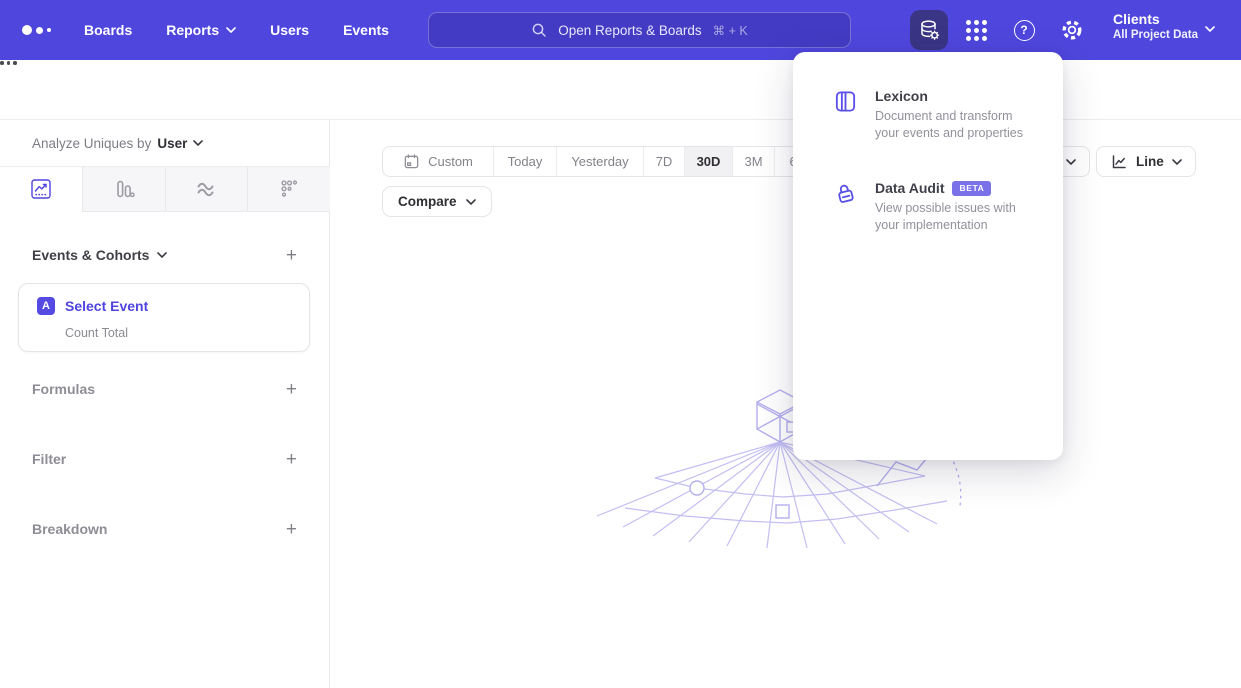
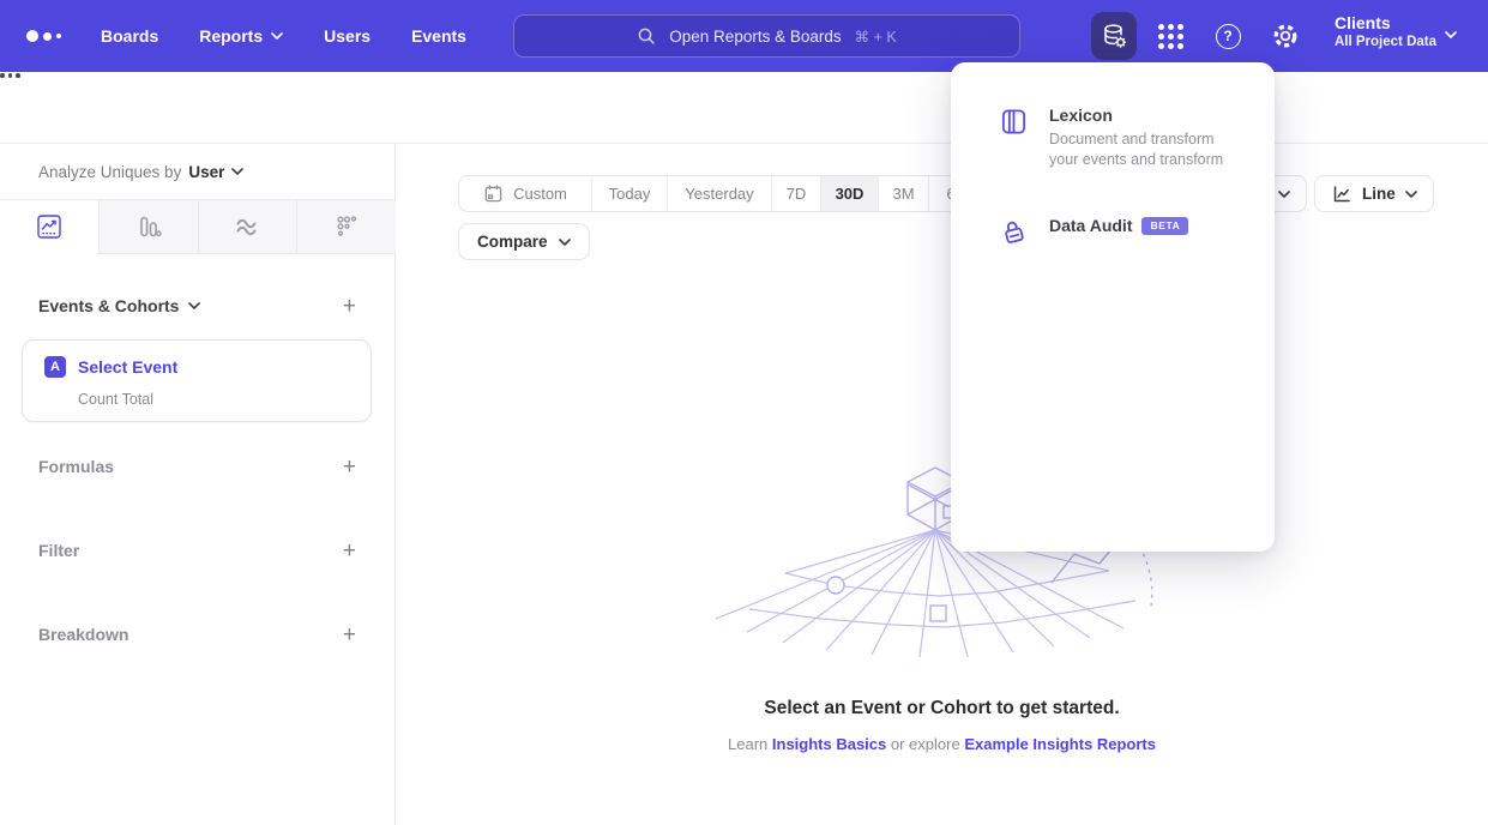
  Boards
  Reports
  Users
  Events
  Open Reports & Boards
  ⌘ + K
  ?
  Clients
  All Project Data
  Analyze Uniques by
  User
  Events & Cohorts
  +
  A
  Select Event
  Count Total
  Formulas
  +
  Filter
  +
  Breakdown
  +
  Custom
  Today
  Yesterday
  7D
  30D
  3M
  Compare
  Line
+ Select an Event or Cohort to get started.
+ Learn Insights Basics or explore Example Insights Reports
  Lexicon
- Document and transform your events and properties
+ Document and transform your events and transform
  Data Audit
  BETA
- View possible issues with your implementation
